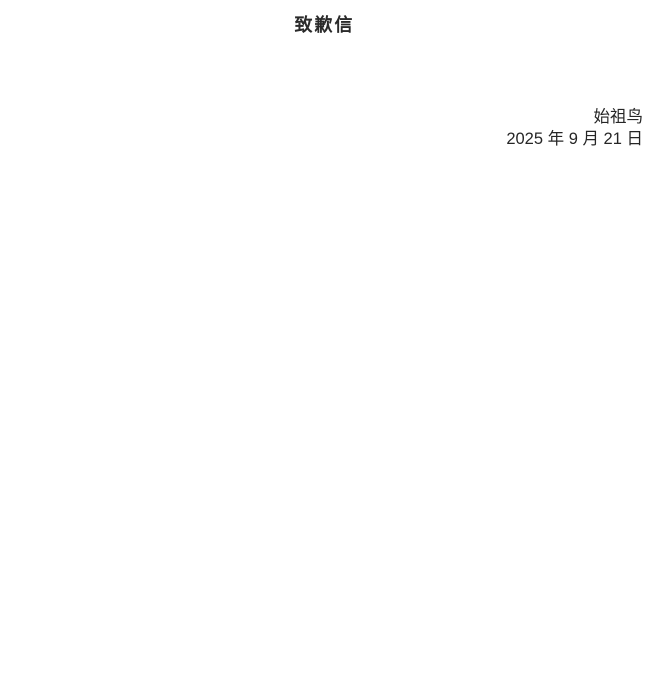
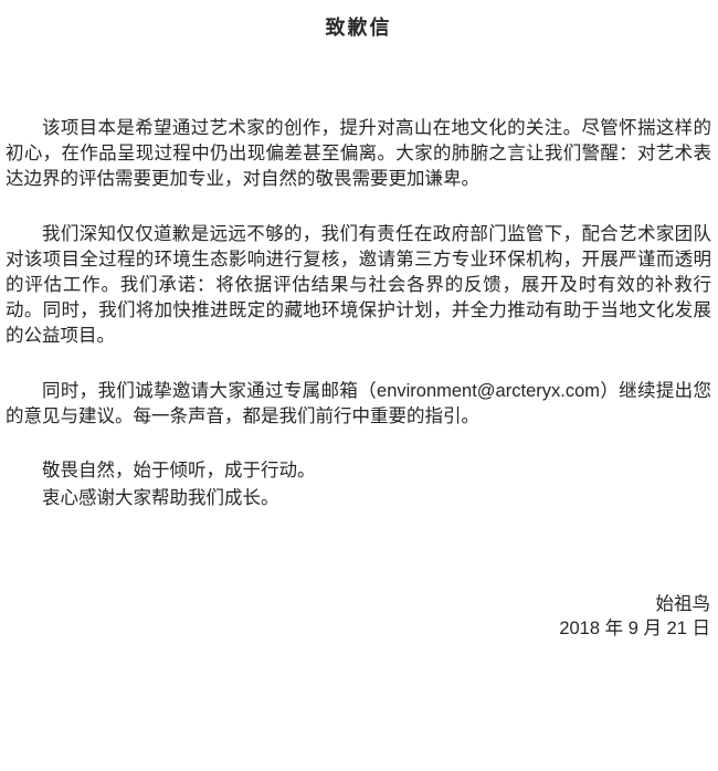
  致歉信
+ 该项目本是希望通过艺术家的创作，提升对高山在地文化的关注。尽管怀揣这样的初心，在作品呈现过程中仍出现偏差甚至偏离。大家的肺腑之言让我们警醒：对艺术表达边界的评估需要更加专业，对自然的敬畏需要更加谦卑。
+ 我们深知仅仅道歉是远远不够的，我们有责任在政府部门监管下，配合艺术家团队对该项目全过程的环境生态影响进行复核，邀请第三方专业环保机构，开展严谨而透明的评估工作。我们承诺：将依据评估结果与社会各界的反馈，展开及时有效的补救行动。同时，我们将加快推进既定的藏地环境保护计划，并全力推动有助于当地文化发展的公益项目。
+ 同时，我们诚挚邀请大家通过专属邮箱（environment@arcteryx.com）继续提出您的意见与建议。每一条声音，都是我们前行中重要的指引。
+ 敬畏自然，始于倾听，成于行动。
+ 衷心感谢大家帮助我们成长。
  始祖鸟
- 2025 年 9 月 21 日
+ 2018 年 9 月 21 日
